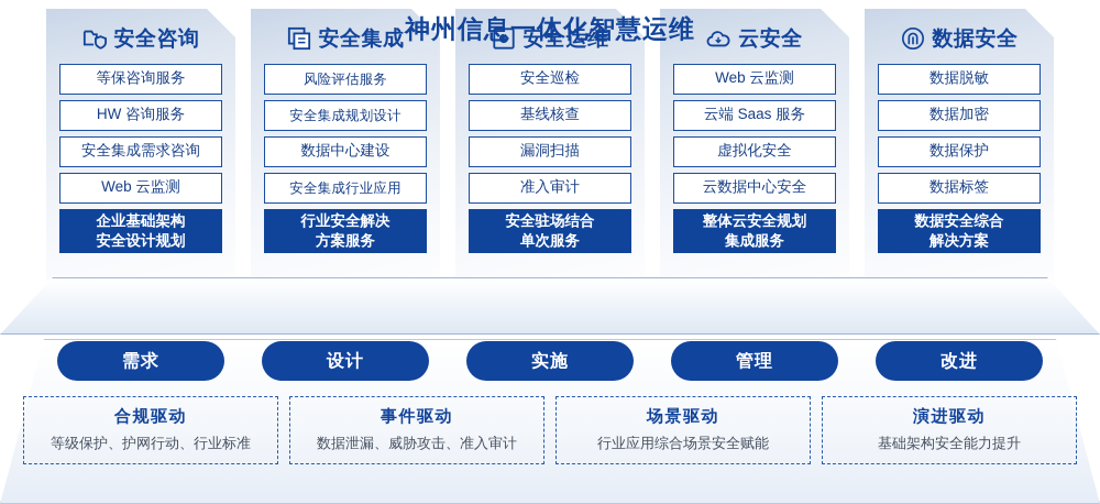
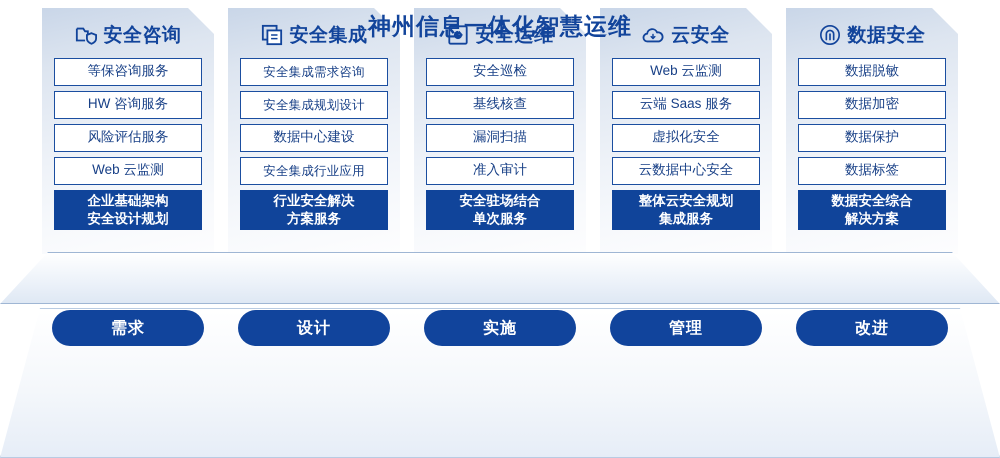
  安全咨询
  等保咨询服务
  HW 咨询服务
- 安全集成需求咨询
+ 风险评估服务
  Web 云监测
  企业基础架构
  安全设计规划
  安全集成
- 风险评估服务
+ 安全集成需求咨询
  安全集成规划设计
  数据中心建设
  安全集成行业应用
  行业安全解决
  方案服务
  安全运维
  安全巡检
  基线核查
  漏洞扫描
  准入审计
  安全驻场结合
  单次服务
  云安全
  Web 云监测
  云端 Saas 服务
  虚拟化安全
  云数据中心安全
  整体云安全规划
  集成服务
  数据安全
  数据脱敏
  数据加密
  数据保护
  数据标签
  数据安全综合
  解决方案
  神州信息一体化智慧运维
  需求
  设计
  实施
  管理
  改进
- 合规驱动
- 等级保护、护网行动、行业标准
- 事件驱动
- 数据泄漏、威胁攻击、准入审计
- 场景驱动
- 行业应用综合场景安全赋能
- 演进驱动
- 基础架构安全能力提升
